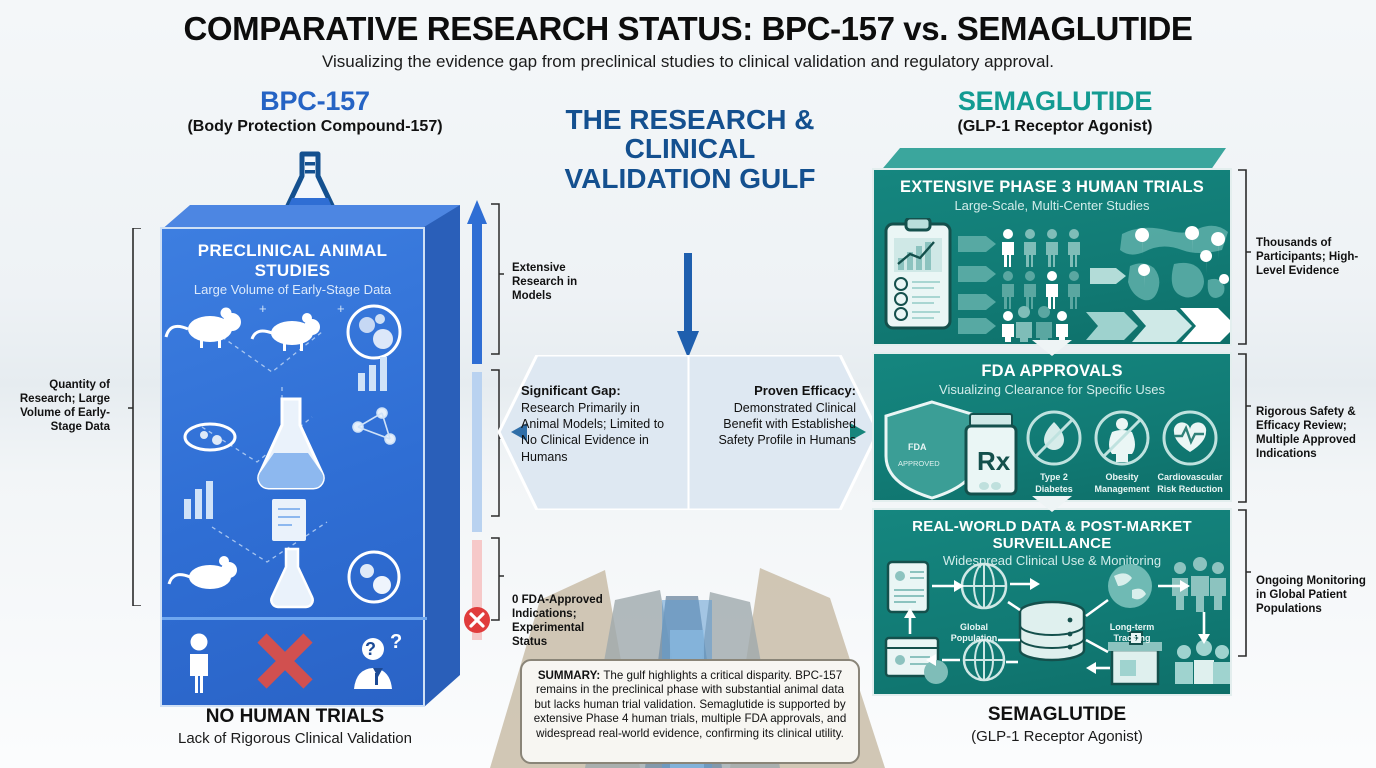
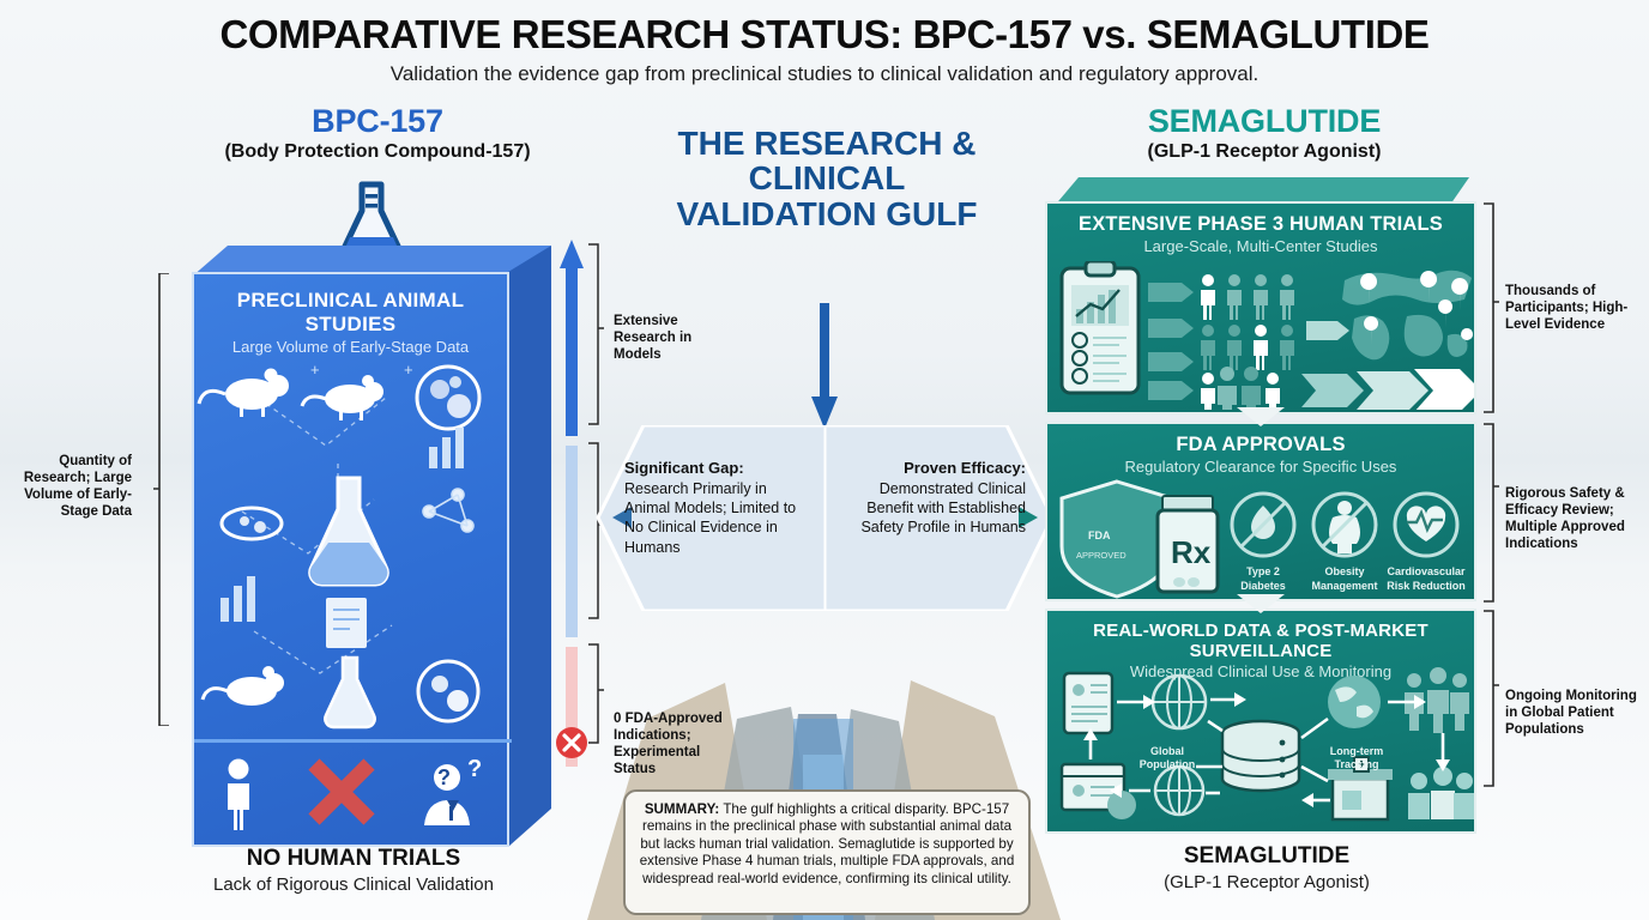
  COMPARATIVE RESEARCH STATUS: BPC-157 vs. SEMAGLUTIDE
- Visualizing the evidence gap from preclinical studies to clinical validation and regulatory approval.
+ Validation the evidence gap from preclinical studies to clinical validation and regulatory approval.
  BPC-157
  (Body Protection Compound-157)
  SEMAGLUTIDE
  (GLP-1 Receptor Agonist)
  THE RESEARCH & CLINICAL VALIDATION GULF
  PRECLINICAL ANIMAL STUDIES
  Large Volume of Early-Stage Data
  +
  +
  ?
  ?
  NO HUMAN TRIALS
  Lack of Rigorous Clinical Validation
  Quantity of Research; Large Volume of Early-Stage Data
  Extensive Research in Models
  0 FDA-Approved Indications; Experimental Status
  Significant Gap: Research Primarily in Animal Models; Limited to No Clinical Evidence in Humans
  Proven Efficacy: Demonstrated Clinical Benefit with Established Safety Profile in Humans
  SUMMARY: The gulf highlights a critical disparity. BPC-157 remains in the preclinical phase with substantial animal data but lacks human trial validation. Semaglutide is supported by extensive Phase 4 human trials, multiple FDA approvals, and widespread real-world evidence, confirming its clinical utility.
  EXTENSIVE PHASE 3 HUMAN TRIALS
  Large-Scale, Multi-Center Studies
  FDA APPROVALS
- Visualizing Clearance for Specific Uses
+ Regulatory Clearance for Specific Uses
  FDA
  APPROVED
  Rx
  Type 2
  Diabetes
  Obesity
  Management
  Cardiovascular
  Risk Reduction
  REAL-WORLD DATA & POST-MARKET SURVEILLANCE
  Widespread Clinical Use & Monitoring
  Global
  Population
  Long-term
  Tracking
  Thousands of Participants; High-Level Evidence
  Rigorous Safety & Efficacy Review; Multiple Approved Indications
  Ongoing Monitoring in Global Patient Populations
  SEMAGLUTIDE
  (GLP-1 Receptor Agonist)
